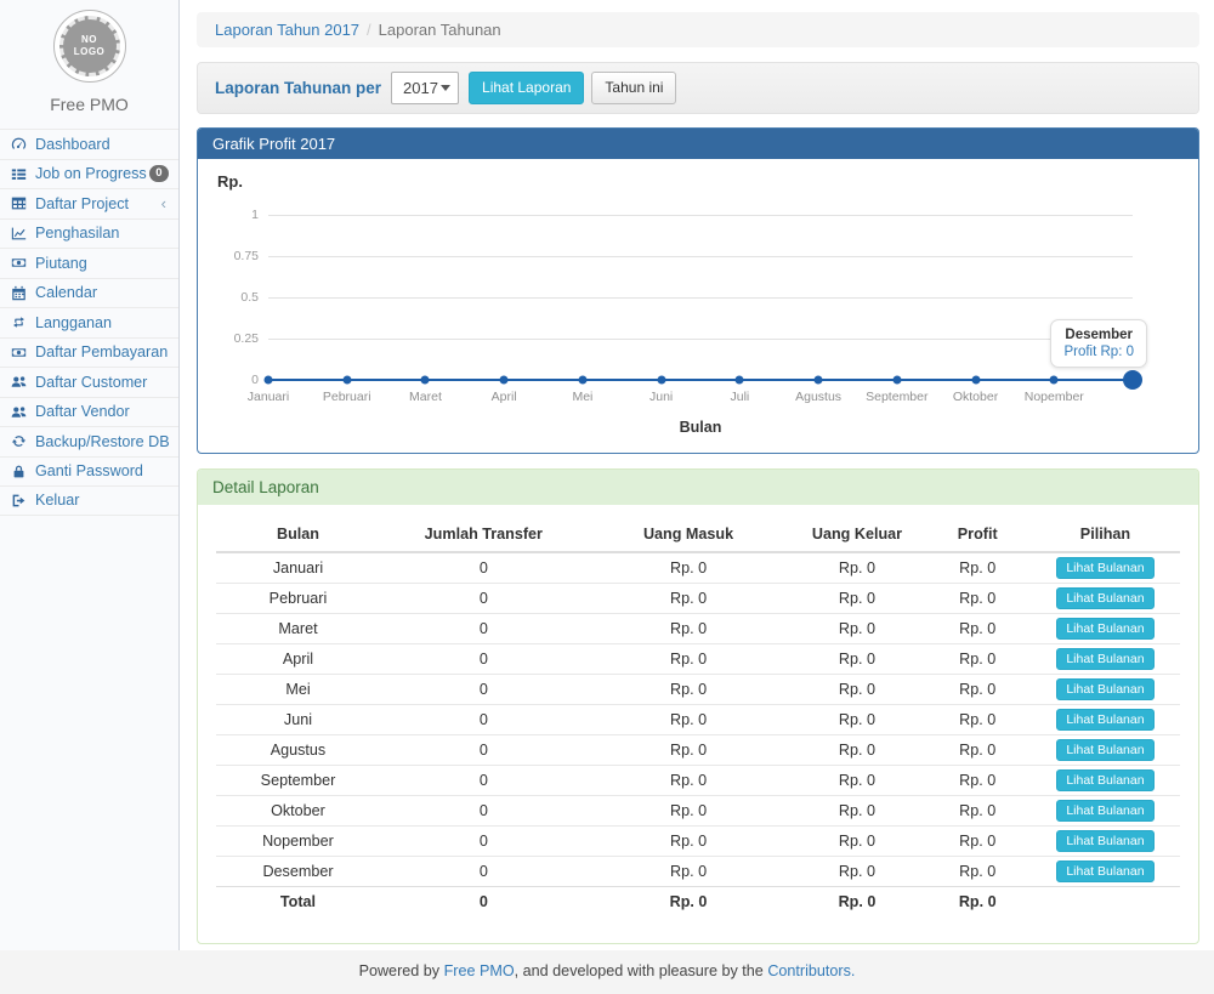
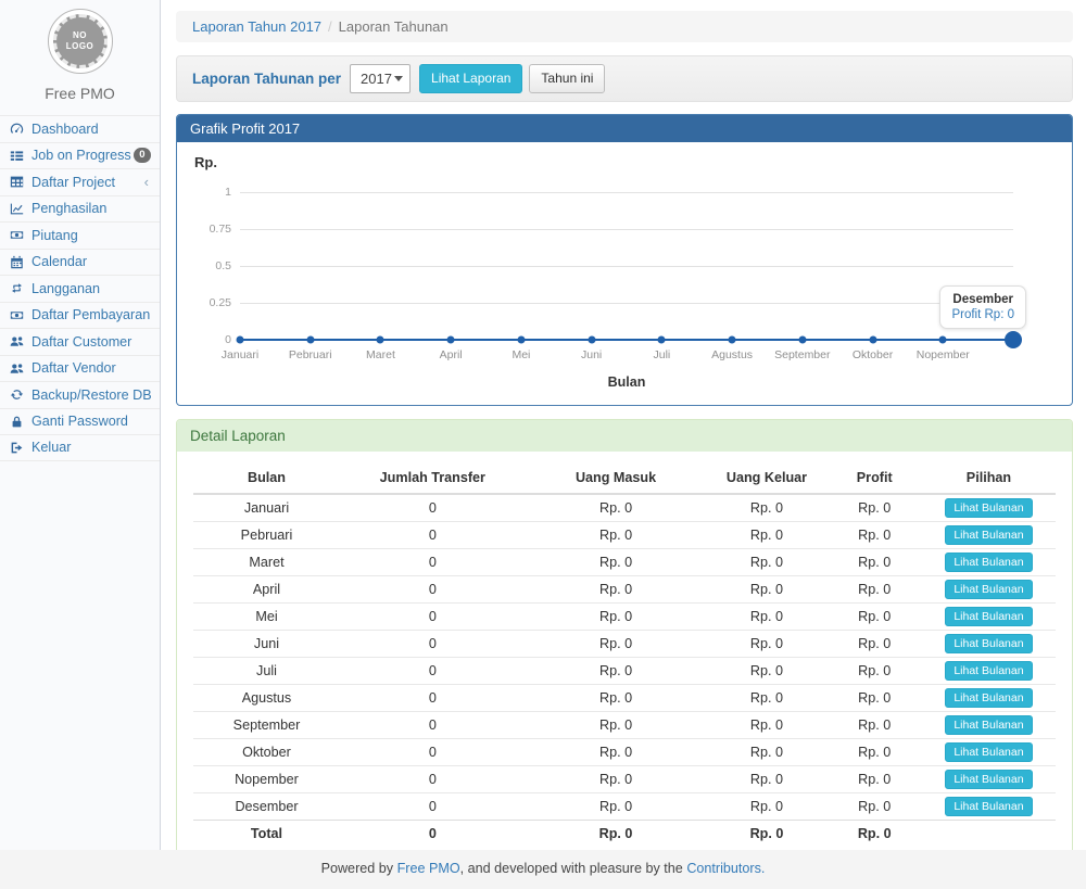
  NO
  LOGO
  Free PMO
  Dashboard
  Job on Progress
  0
  Daftar Project
  ‹
  Penghasilan
  Piutang
  Calendar
  Langganan
  Daftar Pembayaran
  Daftar Customer
  Daftar Vendor
  Backup/Restore DB
  Ganti Password
  Keluar
  Laporan Tahun 2017 / Laporan Tahunan
  Laporan Tahunan per
  2017
  Lihat Laporan
  Tahun ini
  Grafik Profit 2017
  Rp.
  Desember
  Profit Rp: 0
  Bulan
  1
  0.75
  0.5
  0.25
  0
  Januari
  Pebruari
  Maret
  April
  Mei
  Juni
  Juli
  Agustus
  September
  Oktober
  Nopember
  Detail Laporan
  Bulan	Jumlah Transfer	Uang Masuk	Uang Keluar	Profit	Pilihan
  Januari	0	Rp. 0	Rp. 0	Rp. 0	Lihat Bulanan
  Pebruari	0	Rp. 0	Rp. 0	Rp. 0	Lihat Bulanan
  Maret	0	Rp. 0	Rp. 0	Rp. 0	Lihat Bulanan
  April	0	Rp. 0	Rp. 0	Rp. 0	Lihat Bulanan
  Mei	0	Rp. 0	Rp. 0	Rp. 0	Lihat Bulanan
  Juni	0	Rp. 0	Rp. 0	Rp. 0	Lihat Bulanan
+ Juli	0	Rp. 0	Rp. 0	Rp. 0	Lihat Bulanan
  Agustus	0	Rp. 0	Rp. 0	Rp. 0	Lihat Bulanan
  September	0	Rp. 0	Rp. 0	Rp. 0	Lihat Bulanan
  Oktober	0	Rp. 0	Rp. 0	Rp. 0	Lihat Bulanan
  Nopember	0	Rp. 0	Rp. 0	Rp. 0	Lihat Bulanan
  Desember	0	Rp. 0	Rp. 0	Rp. 0	Lihat Bulanan
  Total	0	Rp. 0	Rp. 0	Rp. 0
  Powered by Free PMO, and developed with pleasure by the Contributors.
